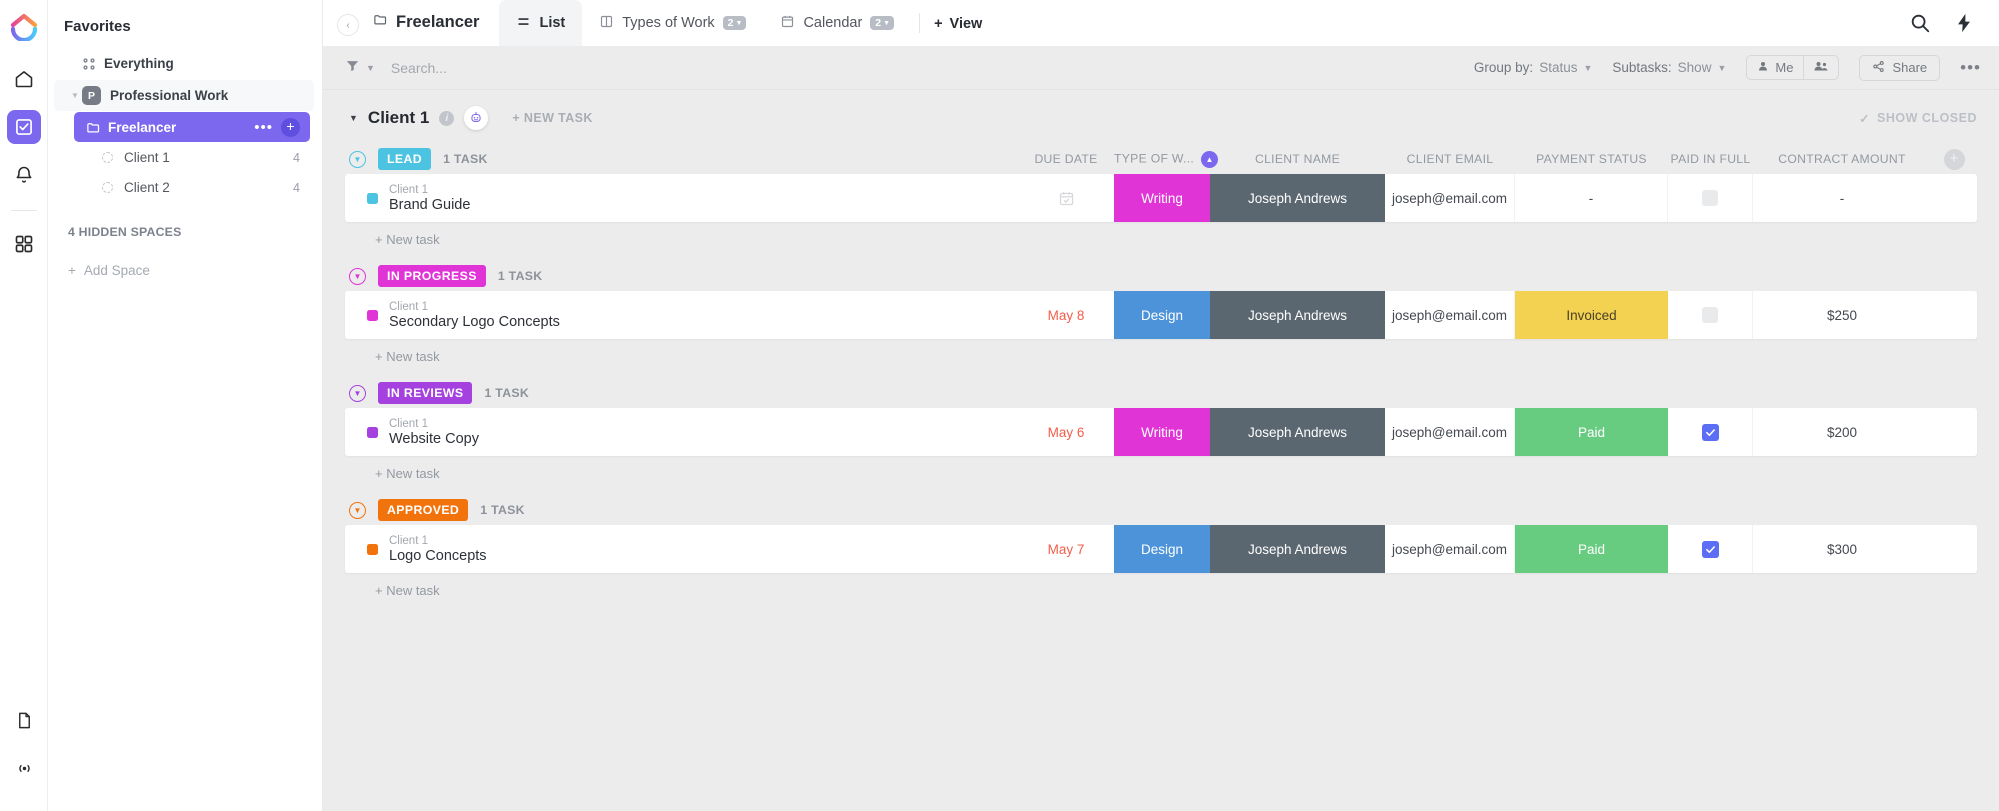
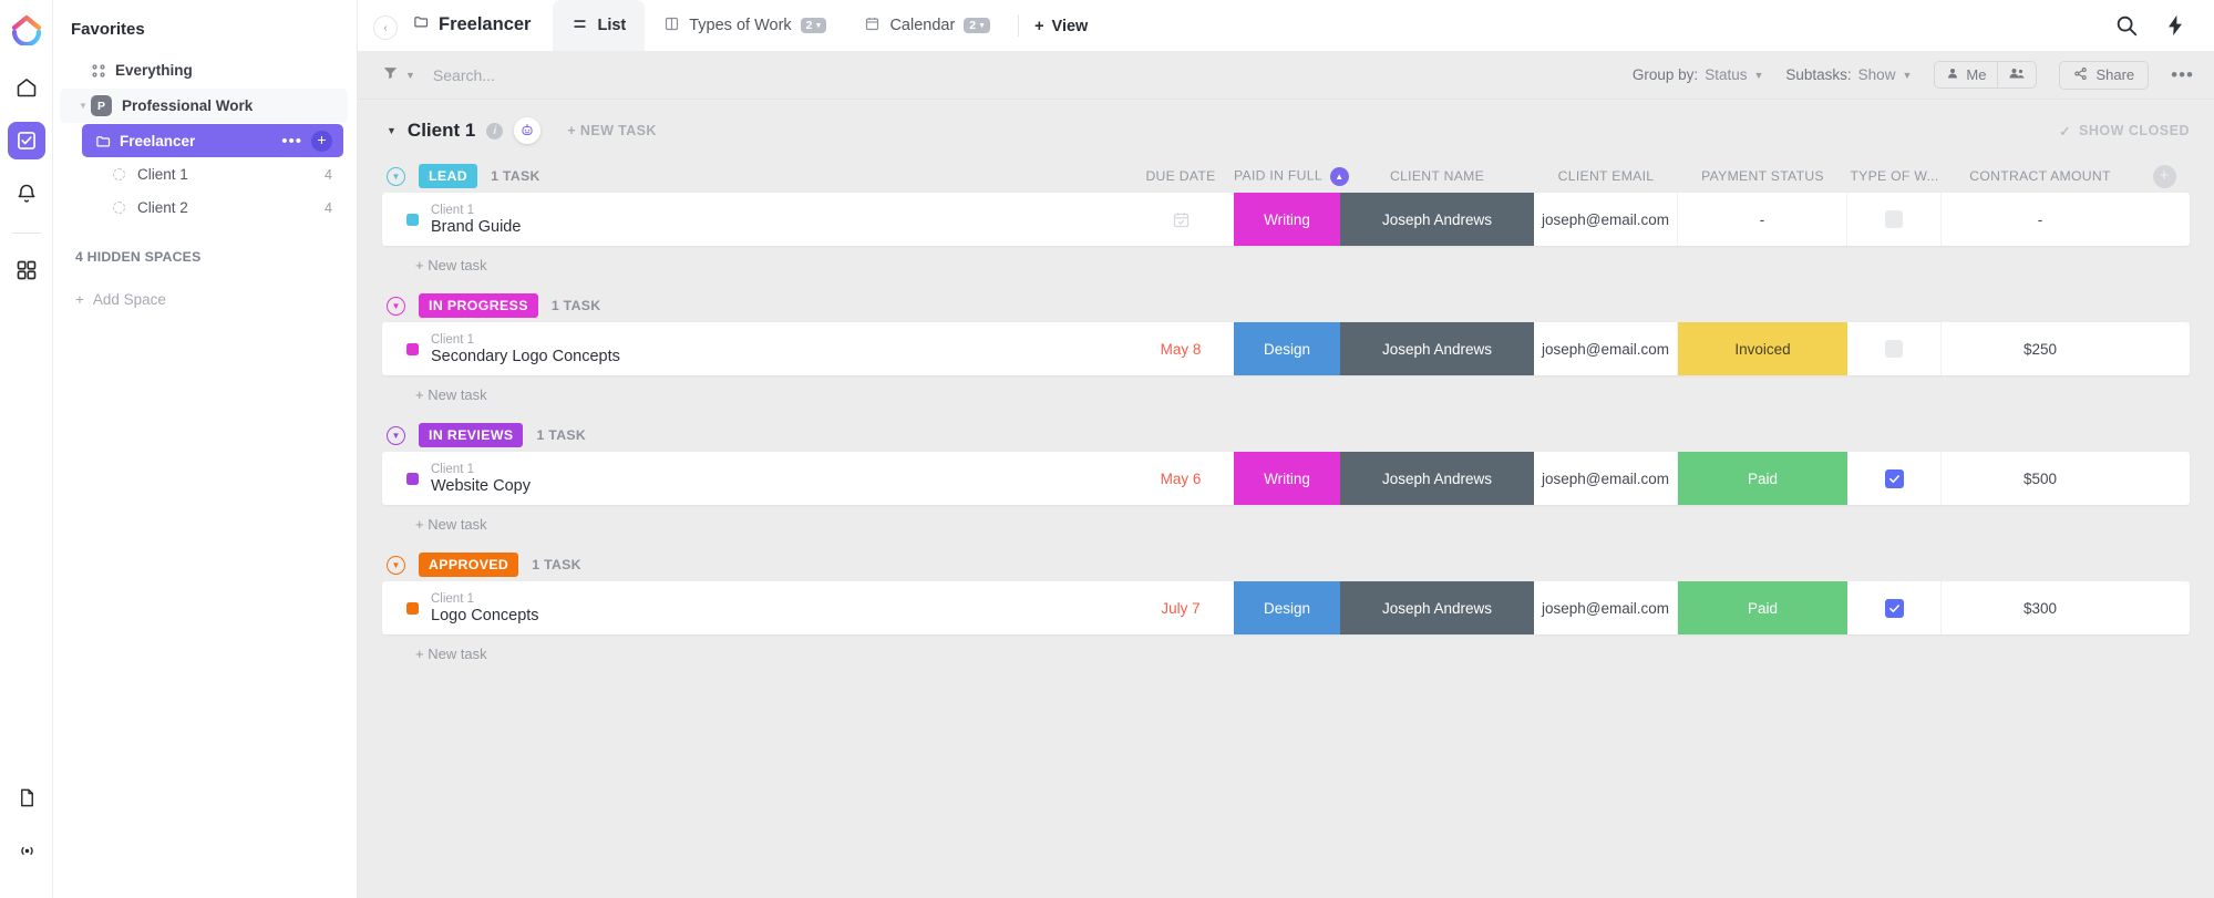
  Favorites
  Everything
  ▼
  P
  Professional Work
  Freelancer
  •••
  +
  Client 1
  4
  Client 2
  4
  4 HIDDEN SPACES
  +
  Add Space
  ‹
  Freelancer
  List
  Types of Work
  2
  Calendar
  2
  +
  View
  ▼
  Search...
  Group by:
  Status
  ▼
  Subtasks:
  Show
  ▼
  Me
  Share
  •••
  ▼
  Client 1
  i
  + NEW TASK
  ✓
  SHOW CLOSED
  ▼
  LEAD
  1 TASK
  DUE DATE
- TYPE OF W... ▲
+ PAID IN FULL ▲
  CLIENT NAME
  CLIENT EMAIL
  PAYMENT STATUS
- PAID IN FULL
+ TYPE OF W...
  CONTRACT AMOUNT
  +
  Client 1
  Brand Guide
  Writing
  Joseph Andrews
  joseph@email.com
  -
  -
  + New task
  ▼
  IN PROGRESS
  1 TASK
  Client 1
  Secondary Logo Concepts
  May 8
  Design
  Joseph Andrews
  joseph@email.com
  Invoiced
  $250
  + New task
  ▼
  IN REVIEWS
  1 TASK
  Client 1
  Website Copy
  May 6
  Writing
  Joseph Andrews
  joseph@email.com
  Paid
- $200
+ $500
  + New task
  ▼
  APPROVED
  1 TASK
  Client 1
  Logo Concepts
- May 7
+ July 7
  Design
  Joseph Andrews
  joseph@email.com
  Paid
  $300
  + New task
